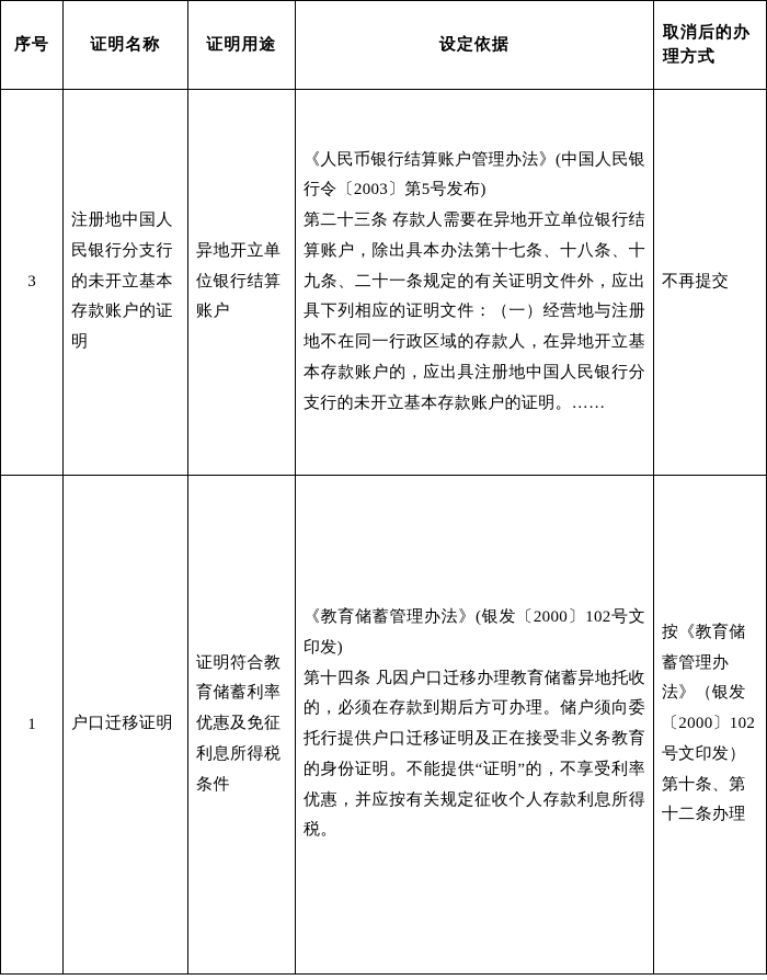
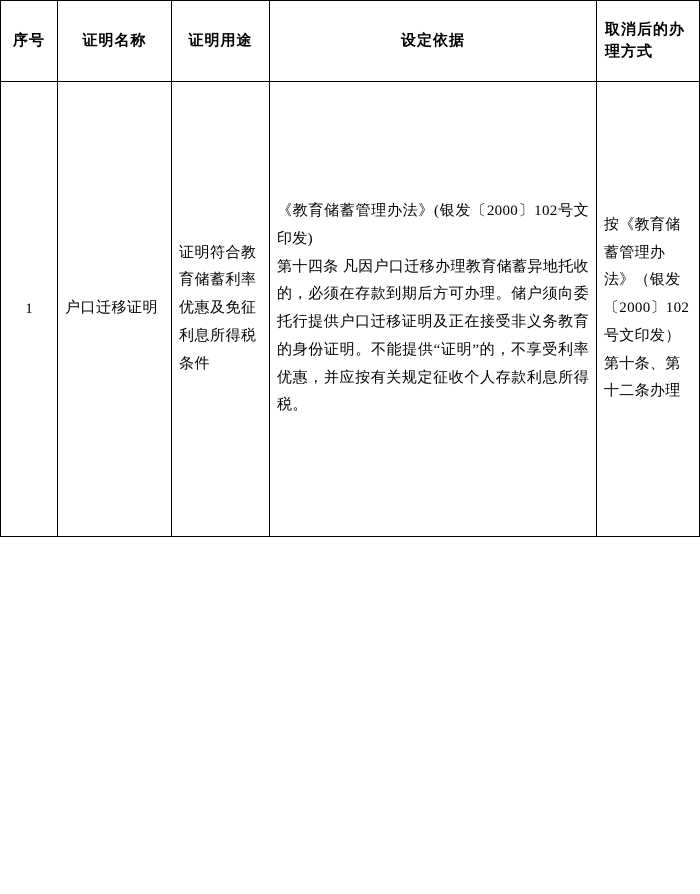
  序号	证明名称	证明用途	设定依据	取消后的办理方式
- 3	注册地中国人民银行分支行的未开立基本存款账户的证明	异地开立单位银行结算账户	《人民币银行结算账户管理办法》(中国人民银行令〔2003〕第5号发布) 第二十三条 存款人需要在异地开立单位银行结算账户，除出具本办法第十七条、十八条、十九条、二十一条规定的有关证明文件外，应出具下列相应的证明文件：（一）经营地与注册地不在同一行政区域的存款人，在异地开立基本存款账户的，应出具注册地中国人民银行分支行的未开立基本存款账户的证明。……	不再提交
  1	户口迁移证明	证明符合教育储蓄利率优惠及免征利息所得税条件	《教育储蓄管理办法》(银发〔2000〕102号文印发) 第十四条 凡因户口迁移办理教育储蓄异地托收的，必须在存款到期后方可办理。储户须向委托行提供户口迁移证明及正在接受非义务教育的身份证明。不能提供“证明”的，不享受利率优惠，并应按有关规定征收个人存款利息所得税。	按《教育储蓄管理办法》（银发〔2000〕102号文印发）第十条、第十二条办理
